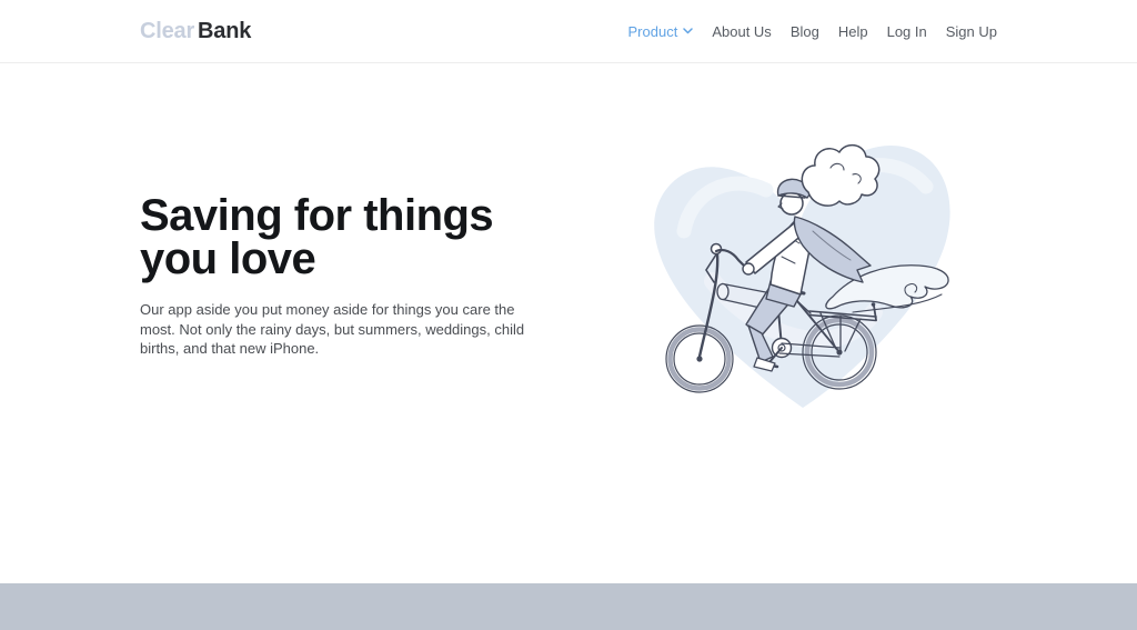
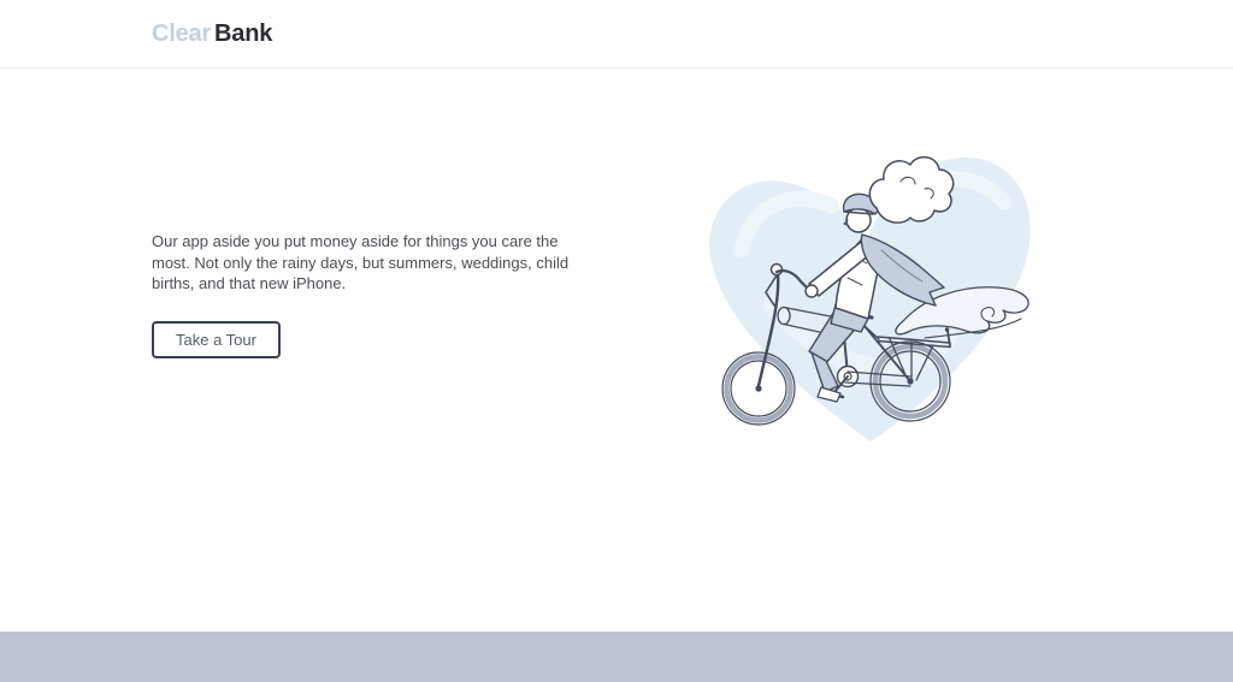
  Clear Bank
- Product
- About Us
- Blog
- Help
- Log In
- Sign Up
- Saving for things you love
  Our app aside you put money aside for things you care the most. Not only the rainy days, but summers, weddings, child births, and that new iPhone.
+ Take a Tour
